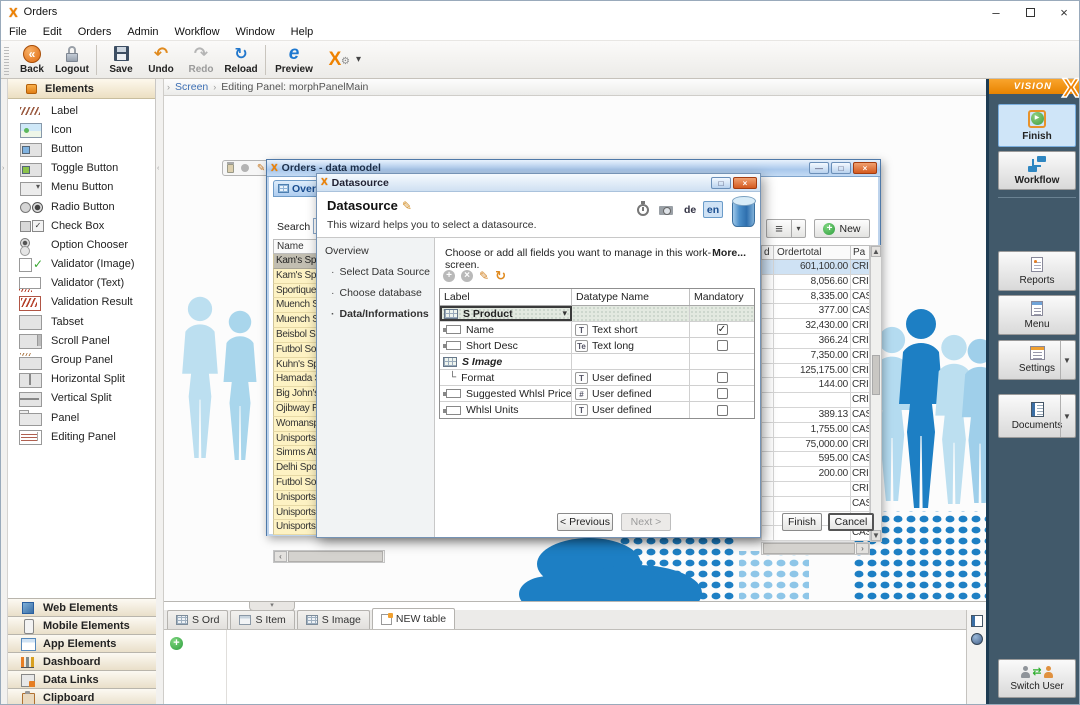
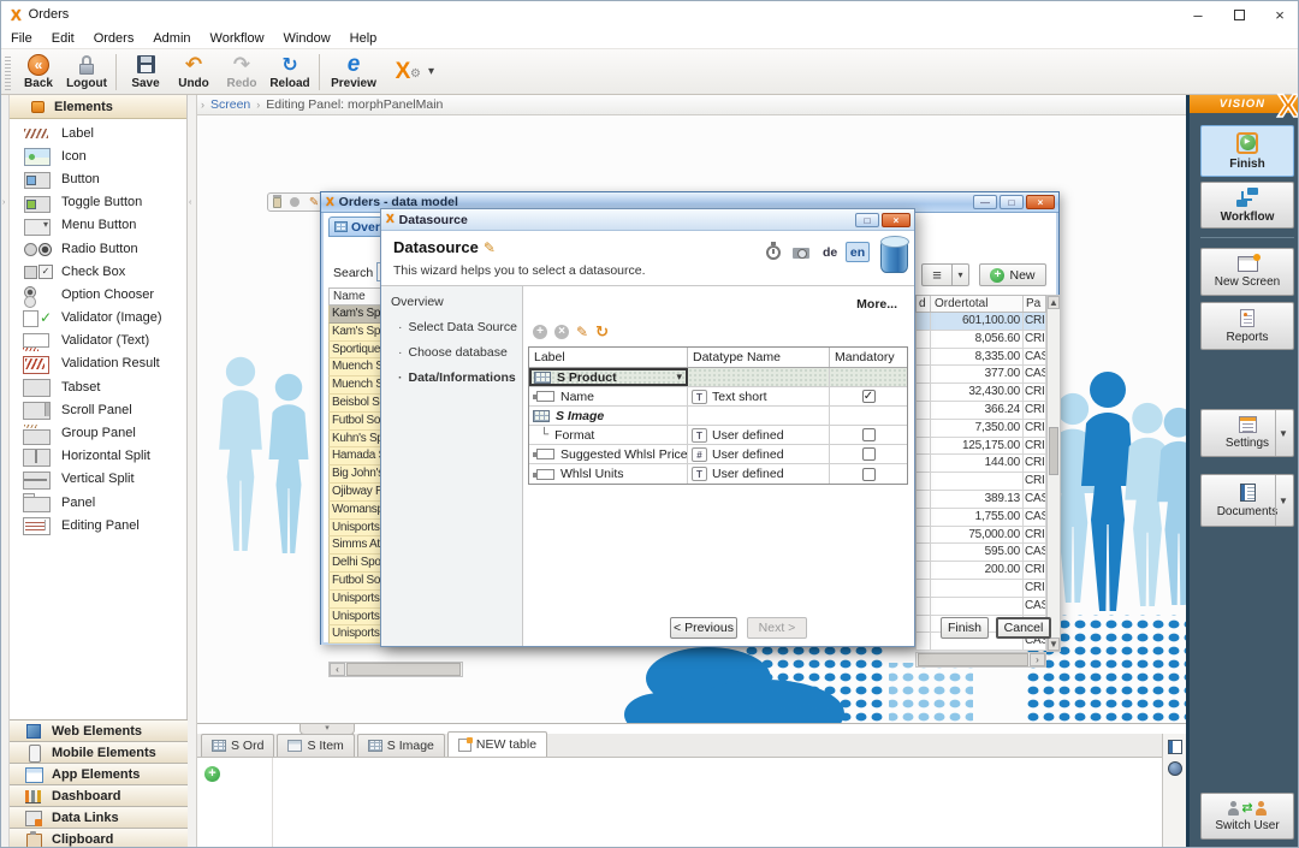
  X
  Orders
  –
  ×
  File
  Edit
  Orders
  Admin
  Workflow
  Window
  Help
  «
  Back
  Logout
  Save
  ↶
  Undo
  ↷
  Redo
  ↻
  Reload
  e
  Preview
  X
  ⚙
  ▾
  Elements
  Label
  Icon
  Button
  Toggle Button
  Menu Button
  Radio Button
  Check Box
  Option Chooser
  Validator (Image)
  Validator (Text)
  Validation Result
  Tabset
  Scroll Panel
  Group Panel
  Horizontal Split
  Vertical Split
  Panel
  Editing Panel
  Web Elements
  Mobile Elements
  App Elements
  Dashboard
  Data Links
  Clipboard
  ›
  Screen
  ›
  Editing Panel: morphPanelMain
  ✎
  X
  Orders - data model
  —
  □
  ×
  Search
  Name
  Kam's Sp
  Kam's Sp
  Sportique
  Muench
  Muench
  Beisbol S
  Futbol So
  Kuhn's S
  Hamada
  Big John'
  Ojibway
  Unisports
  Simms At
  Delhi Spo
  Futbol So
  Unisports
  Unisports
  Unisports
  ‹
  ≡
  ▾
  +
  New
  d
  Ordertotal
  Pa
  601,100.00
  CRI
  8,056.60
  CRI
  8,335.00
  CAS
  377.00
  CAS
  32,430.00
  CRI
  366.24
  CRI
  7,350.00
  CRI
  125,175.00
  CRI
  144.00
  CRI
  CRI
  389.13
  CAS
  1,755.00
  CAS
  75,000.00
  CRI
  595.00
  CAS
  200.00
  CRI
  CRI
  CAS
  CAS
  ▲
  ▼
  ›
  X
  Datasource
  □
  ×
  Datasource ✎
  This wizard helps you to select a datasource.
  de
  en
  Overview
  ·
  Select Data Source
  ·
  Choose database
  ·
  Data/Informations
- Choose or add all fields you want to manage in this work-screen.
  More...
  +
  ×
  ✎
  ↻
  Label
  Datatype Name
  Mandatory
  S Product
  ▾
  Name
  T
  Text short
- Short Desc
- Te
- Text long
  S Image
  └
  Format
  T
  User defined
  Suggested Whlsl Price
  #
  User defined
  Whlsl Units
  T
  User defined
  < Previous
  Next >
  Finish
  Cancel
  S Ord
  S Item
  S Image
  NEW table
  +
  VISION
  X
  Finish
  Workflow
+ New Screen
  Reports
- Menu
  Settings
  ▼
  Documents
  ▼
  ⇄
  Switch User
